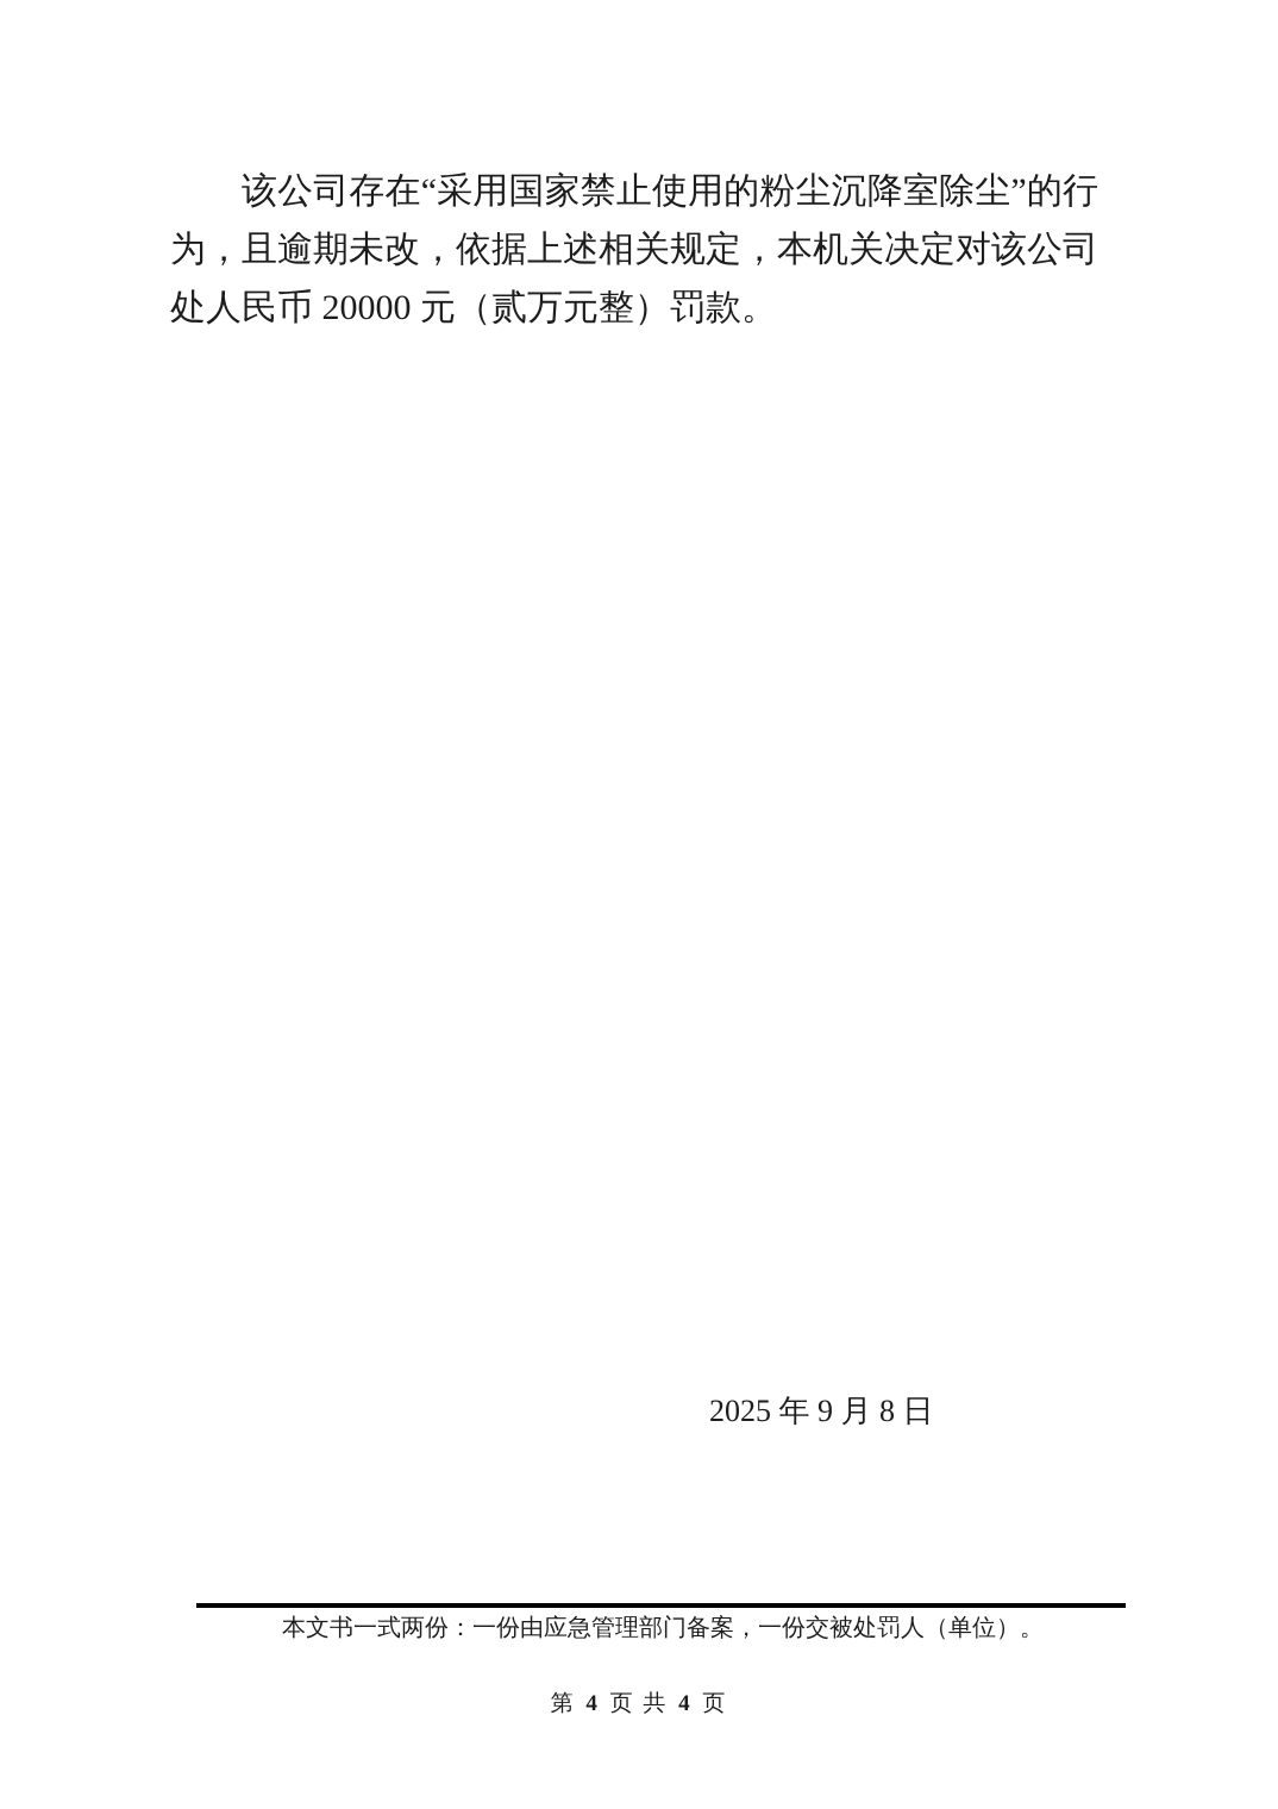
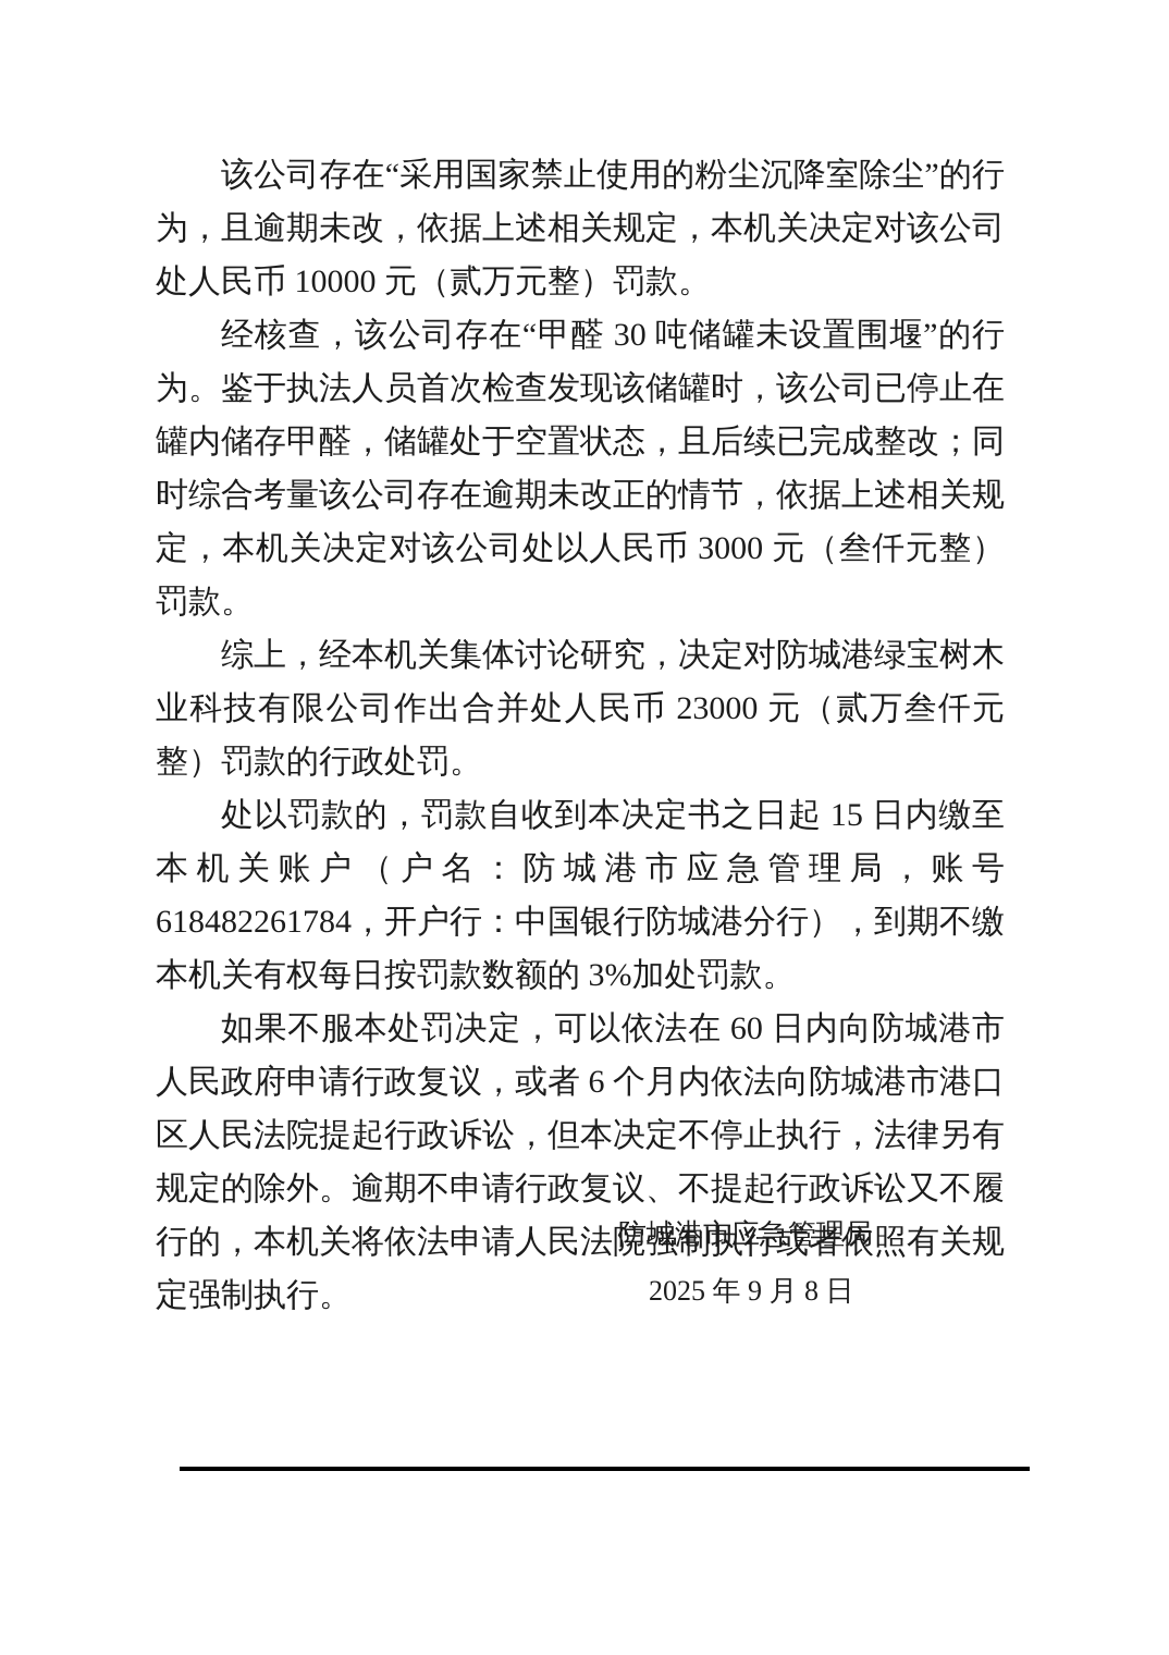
- 该公司存在“采用国家禁止使用的粉尘沉降室除尘”的行为，且逾期未改，依据上述相关规定，本机关决定对该公司处人民币 20000 元（贰万元整）罚款。
+ 该公司存在“采用国家禁止使用的粉尘沉降室除尘”的行为，且逾期未改，依据上述相关规定，本机关决定对该公司处人民币 10000 元（贰万元整）罚款。
+ 经核查，该公司存在“甲醛 30 吨储罐未设置围堰”的行为。鉴于执法人员首次检查发现该储罐时，该公司已停止在罐内储存甲醛，储罐处于空置状态，且后续已完成整改；同时综合考量该公司存在逾期未改正的情节，依据上述相关规定，本机关决定对该公司处以人民币 3000 元（叁仟元整）罚款。
+ 综上，经本机关集体讨论研究，决定对防城港绿宝树木业科技有限公司作出合并处人民币 23000 元（贰万叁仟元整）罚款的行政处罚。
+ 处以罚款的，罚款自收到本决定书之日起 15 日内缴至本机关账户（户名：防城港市应急管理局，账号 618482261784，开户行：中国银行防城港分行），到期不缴本机关有权每日按罚款数额的 3%加处罚款。
+ 如果不服本处罚决定，可以依法在 60 日内向防城港市人民政府申请行政复议，或者 6 个月内依法向防城港市港口区人民法院提起行政诉讼，但本决定不停止执行，法律另有规定的除外。逾期不申请行政复议、不提起行政诉讼又不履行的，本机关将依法申请人民法院强制执行或者依照有关规定强制执行。
+ 防城港市应急管理局
  2025 年 9 月 8 日
- 本文书一式两份：一份由应急管理部门备案，一份交被处罚人（单位）。
- 第 4 页 共 4 页
